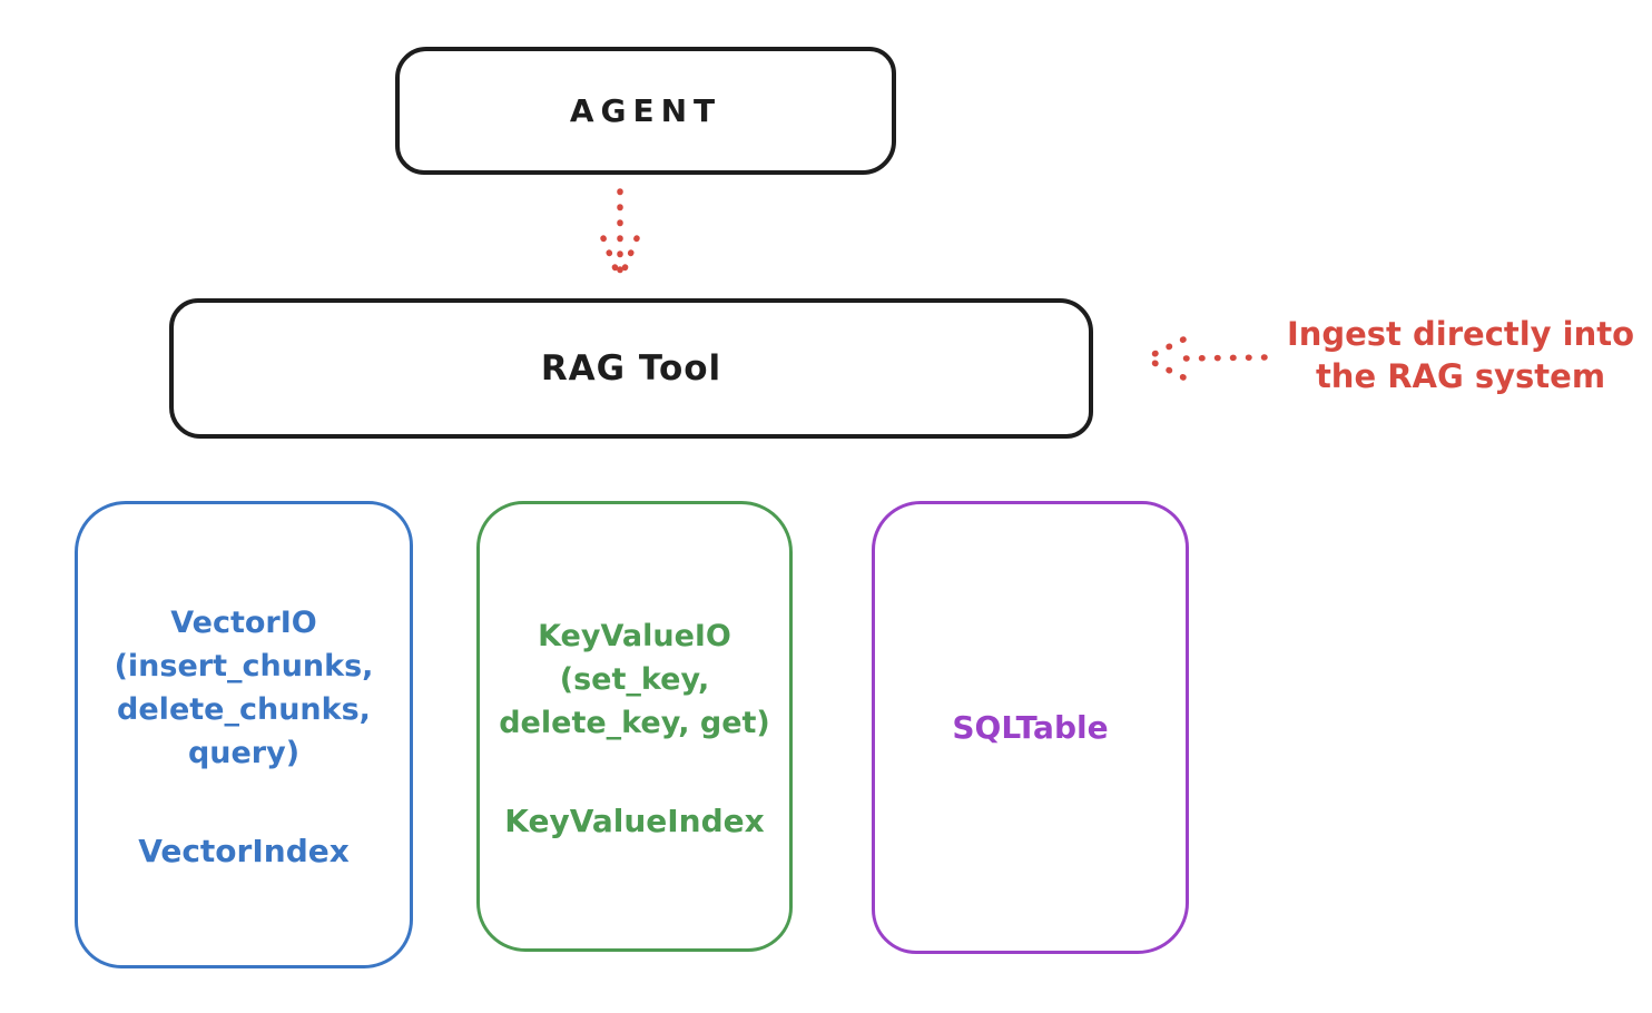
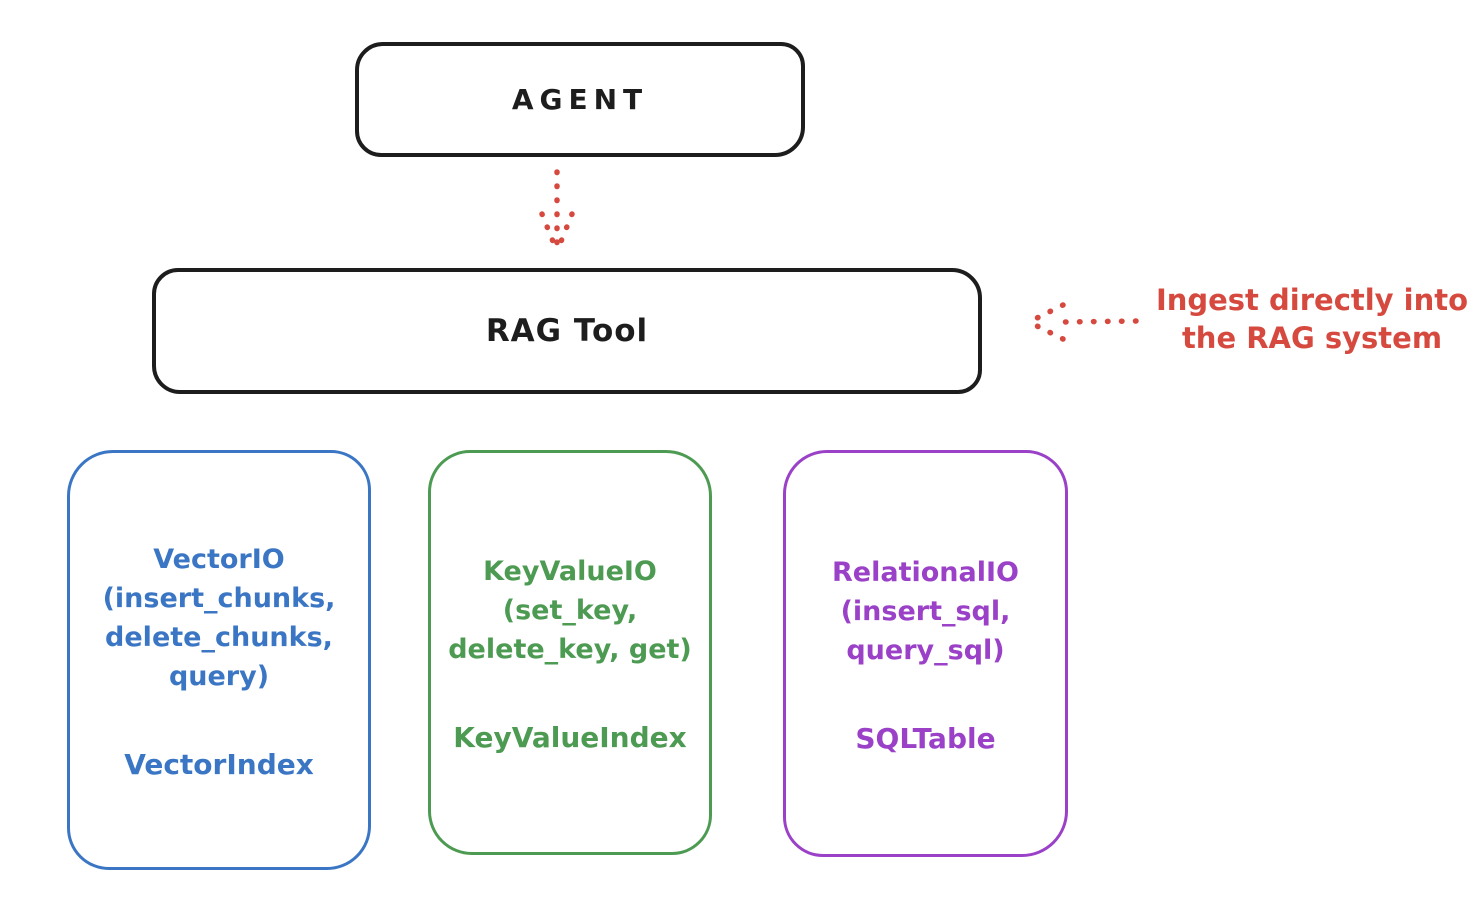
  AGENT
  RAG Tool
  Ingest directly into
  the RAG system
  VectorIO
  (insert_chunks,
  delete_chunks,
  query)
  VectorIndex
  KeyValueIO
  (set_key,
  delete_key, get)
  KeyValueIndex
+ RelationalIO
+ (insert_sql,
+ query_sql)
  SQLTable
